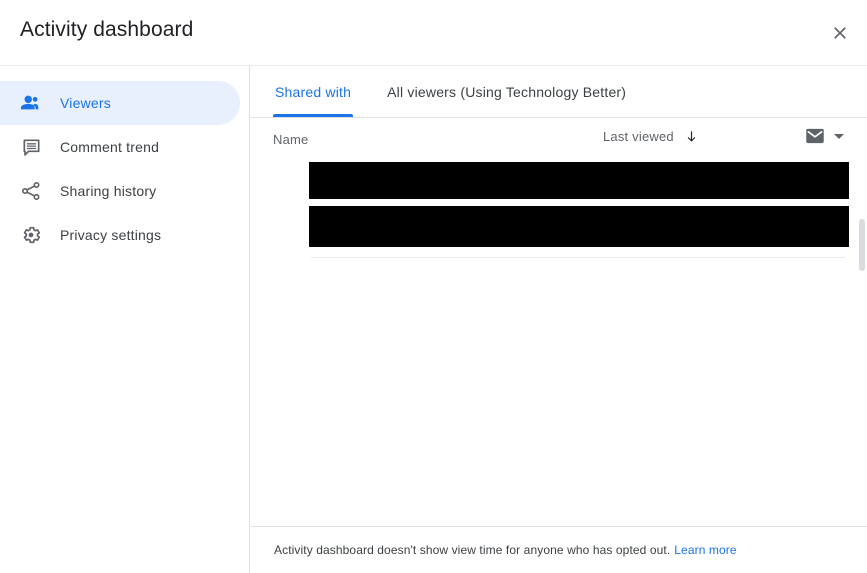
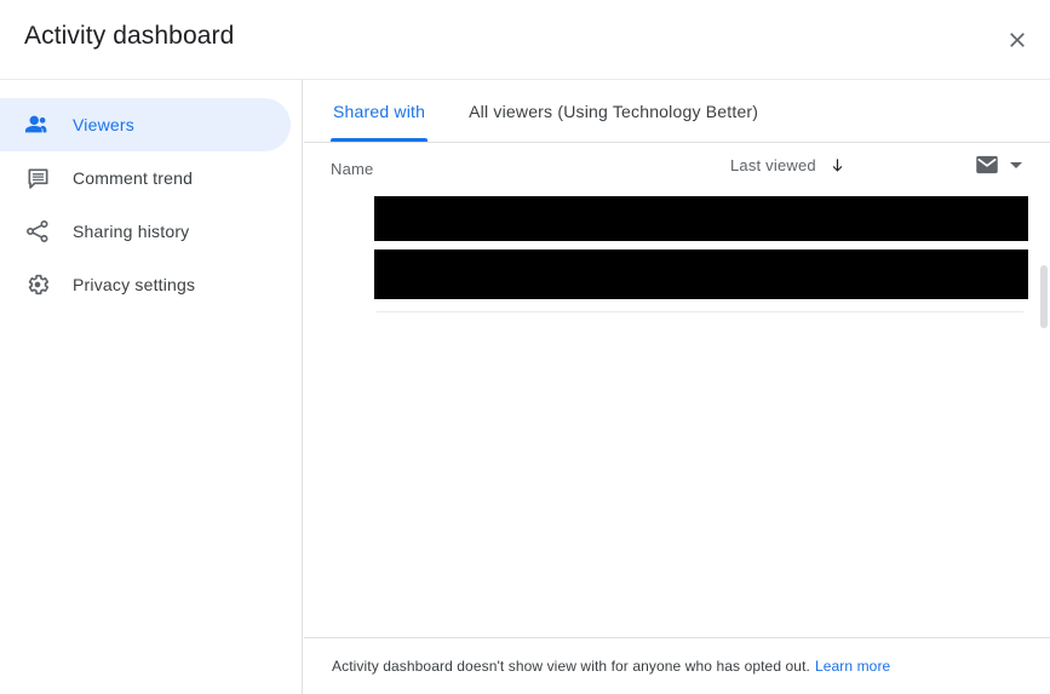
  Activity dashboard
  Viewers
  Comment trend
  Sharing history
  Privacy settings
  Shared with
  All viewers (Using Technology Better)
  Name
  Last viewed
- Activity dashboard doesn't show view time for anyone who has opted out.
+ Activity dashboard doesn't show view with for anyone who has opted out.
  Learn more
